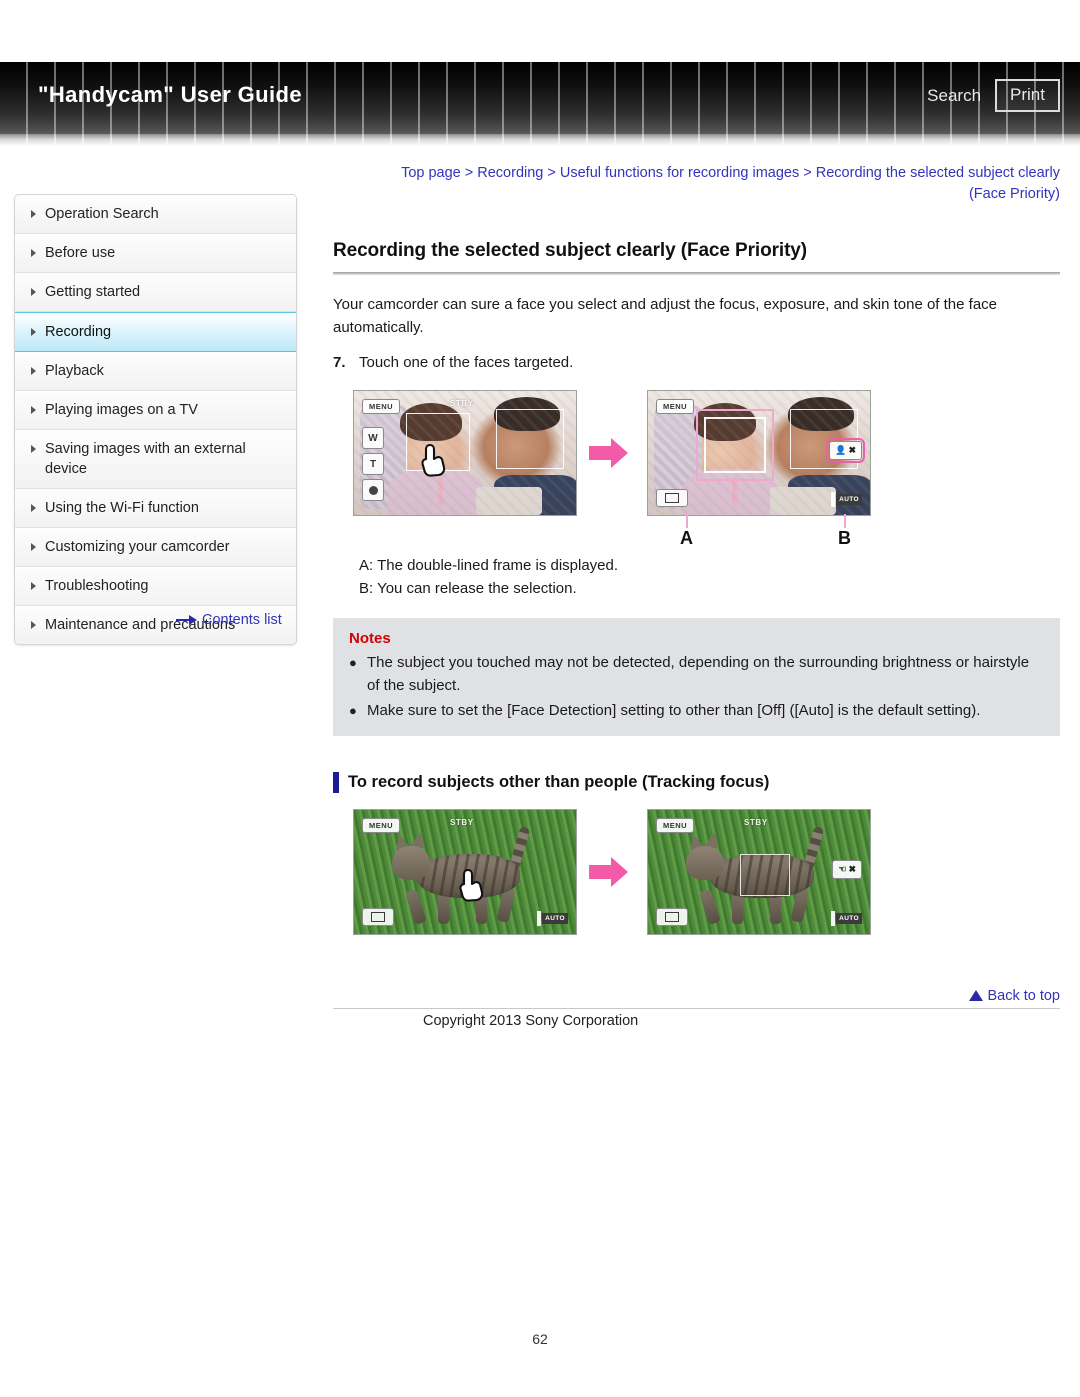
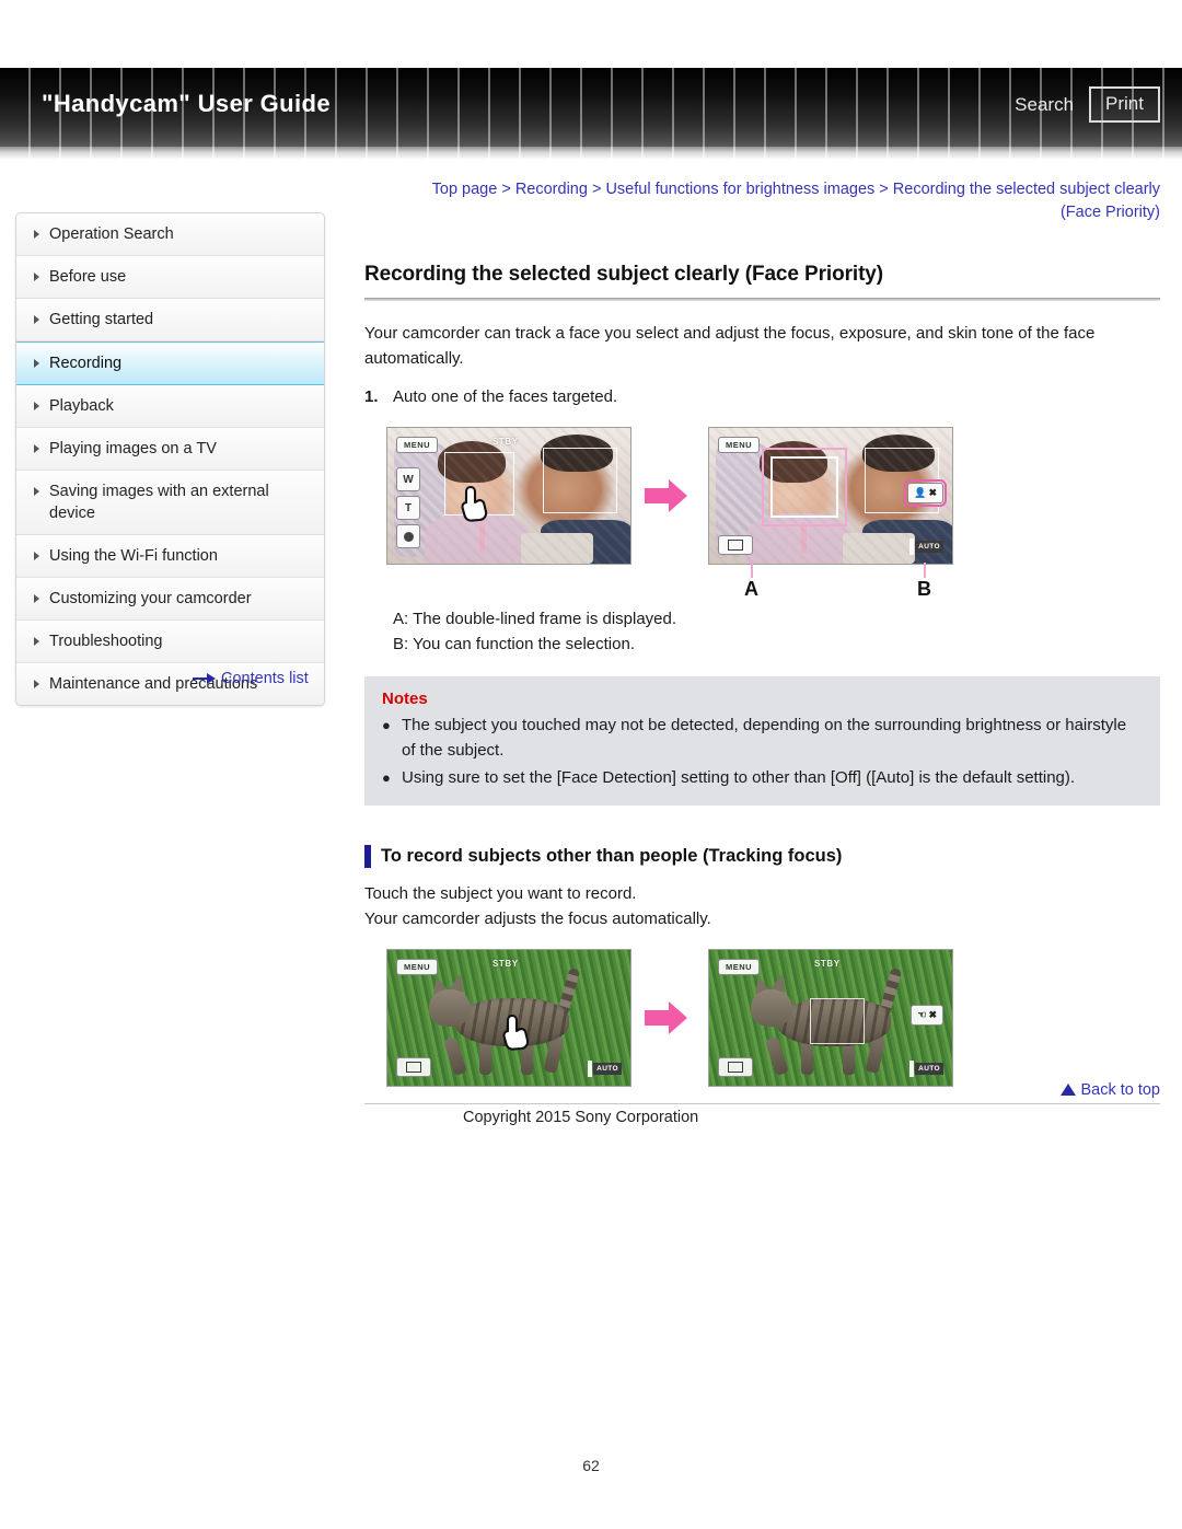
  "Handycam" User Guide
  Search
  Print
- Top page > Recording > Useful functions for recording images > Recording the selected subject clearly
+ Top page > Recording > Useful functions for brightness images > Recording the selected subject clearly
  (Face Priority)
  Operation Search
  Before use
  Getting started
  Recording
  Playback
  Playing images on a TV
  Saving images with an external device
  Using the Wi-Fi function
  Customizing your camcorder
  Troubleshooting
  Maintenance and precautions
  Contents list
  Recording the selected subject clearly (Face Priority)
- Your camcorder can sure a face you select and adjust the focus, exposure, and skin tone of the face automatically.
+ Your camcorder can track a face you select and adjust the focus, exposure, and skin tone of the face automatically.
- 7.
+ 1.
- Touch one of the faces targeted.
+ Auto one of the faces targeted.
  MENU
  STBY
  W
  T
  MENU
  👤
  ✖
  A
  B
  A: The double-lined frame is displayed.
- B: You can release the selection.
+ B: You can function the selection.
  Notes
  ●
  The subject you touched may not be detected, depending on the surrounding brightness or hairstyle of the subject.
  ●
- Make sure to set the [Face Detection] setting to other than [Off] ([Auto] is the default setting).
+ Using sure to set the [Face Detection] setting to other than [Off] ([Auto] is the default setting).
  To record subjects other than people (Tracking focus)
+ Touch the subject you want to record.
+ Your camcorder adjusts the focus automatically.
  MENU
  STBY
  MENU
  STBY
  ☜
  ✖
  Back to top
- Copyright 2013 Sony Corporation
+ Copyright 2015 Sony Corporation
  62
